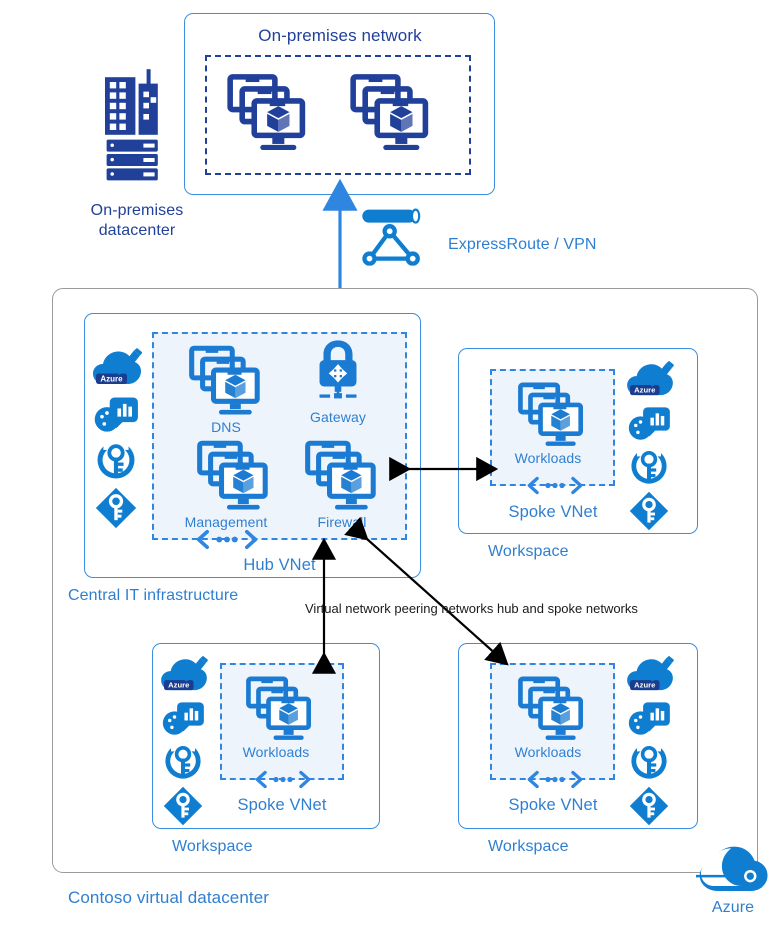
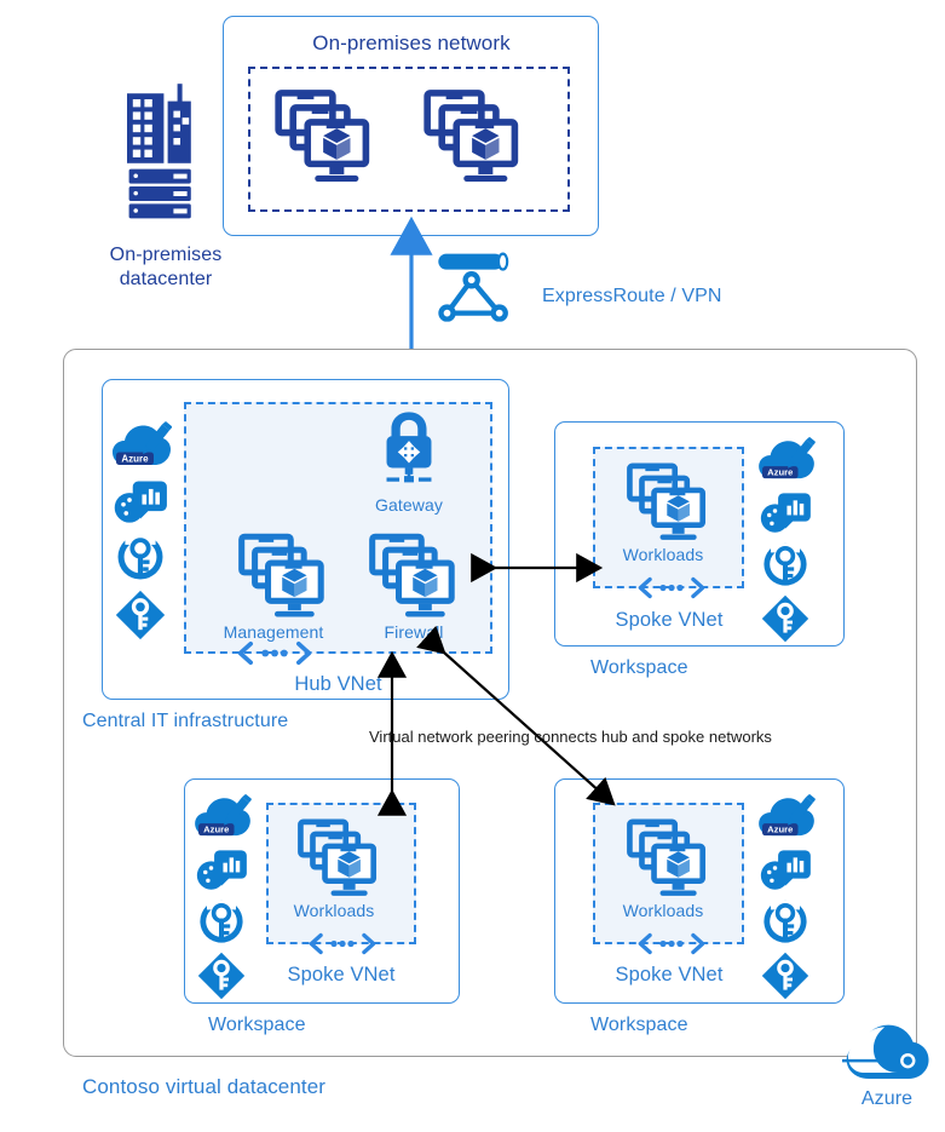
  On-premises
  datacenter
  On-premises network
  ExpressRoute / VPN
- DNS
  Gateway
  Management
  Firewall
  Hub VNet
  Central IT infrastructure
  Workloads
  Spoke VNet
  Workspace
  Workloads
  Spoke VNet
  Workspace
  Workloads
  Spoke VNet
  Workspace
- Virtual network peering networks hub and spoke networks
+ Virtual network peering connects hub and spoke networks
  Azure
  Contoso virtual datacenter
